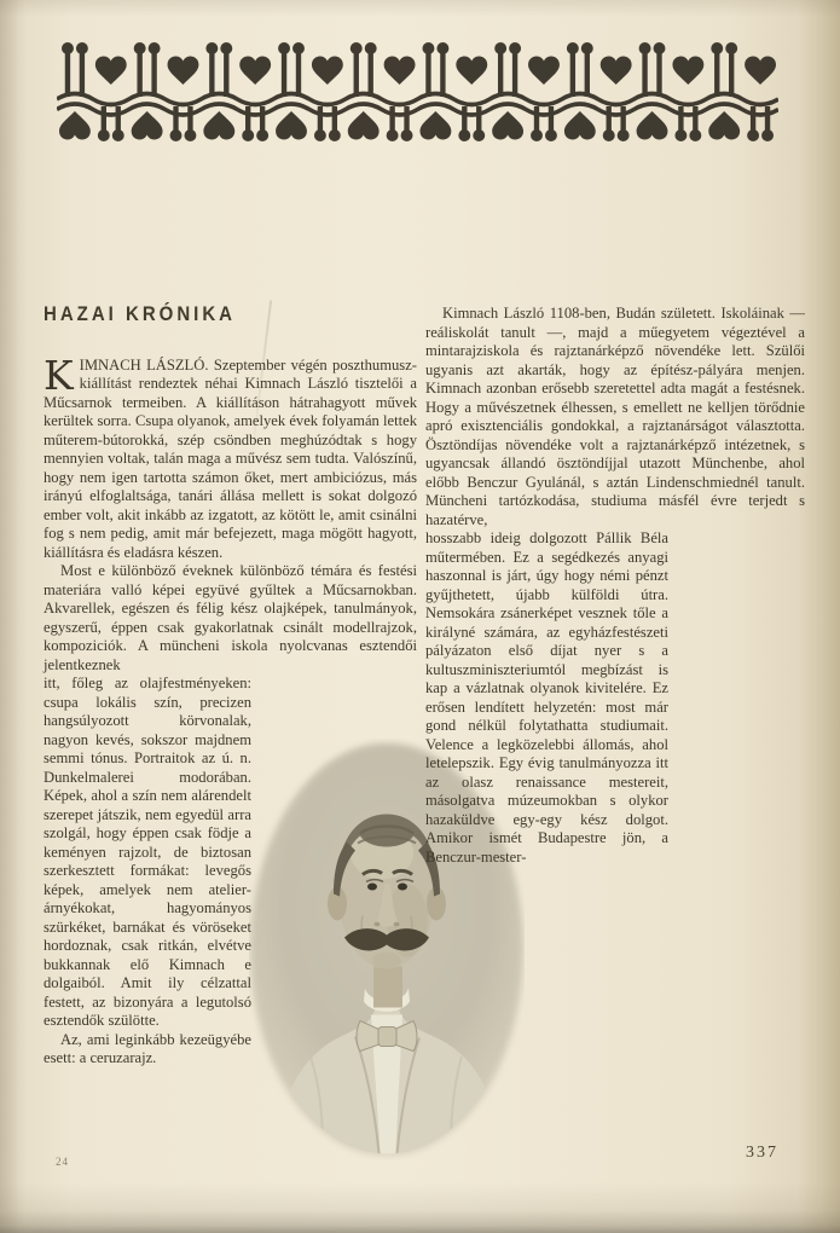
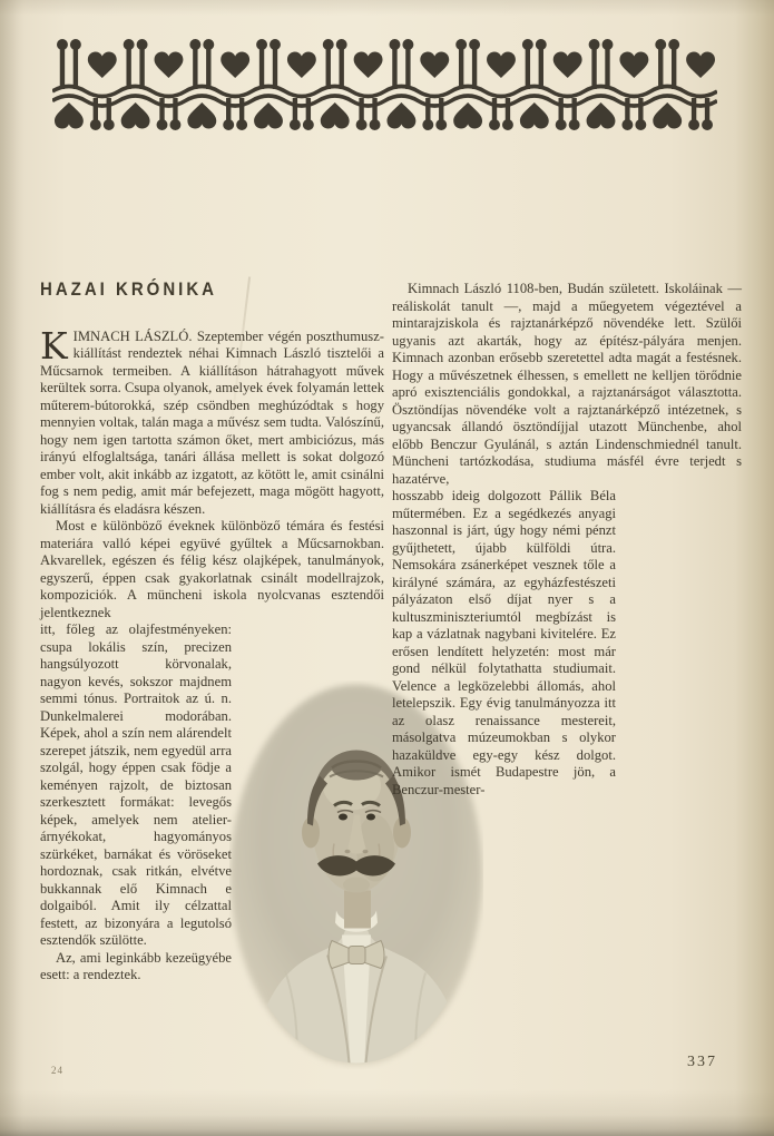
  HAZAI KRÓNIKA
  K
  IMNACH LÁSZLÓ. Szeptember végén poszthumusz-kiállítást rendeztek néhai Kimnach László tisztelői a Műcsarnok termeiben. A kiállításon hátrahagyott művek kerültek sorra. Csupa olyanok, amelyek évek folyamán lettek műterem-bútorokká, szép csöndben meghúzódtak s hogy mennyien voltak, talán maga a művész sem tudta. Valószínű, hogy nem igen tartotta számon őket, mert ambiciózus, más irányú elfoglaltsága, tanári állása mellett is sokat dolgozó ember volt, akit inkább az izgatott, az kötött le, amit csinálni fog s nem pedig, amit már befejezett, maga mögött hagyott, kiállításra és eladásra készen.
  Most e különböző éveknek különböző témára és festési materiára valló képei együvé gyűltek a Műcsarnokban. Akvarellek, egészen és félig kész olajképek, tanulmányok, egyszerű, éppen csak gyakorlatnak csinált modellrajzok, kompoziciók. A müncheni iskola nyolcvanas esztendői jelentkeznek
  itt, főleg az olajfestményeken: csupa lokális szín, precizen hangsúlyozott körvonalak, nagyon kevés, sokszor majdnem semmi tónus. Portraitok az ú. n. Dunkelmalerei modorában. Képek, ahol a szín nem alárendelt szerepet játszik, nem egyedül arra szolgál, hogy éppen csak födje a keményen rajzolt, de biztosan szerkesztett formákat: levegős képek, amelyek nem atelier-árnyékokat, hagyományos szürkéket, barnákat és vöröseket hordoznak, csak ritkán, elvétve bukkannak elő Kimnach e dolgaiból. Amit ily célzattal festett, az bizonyára a legutolsó esztendők szülötte.
- Az, ami leginkább kezeügyébe esett: a ceruzarajz.
+ Az, ami leginkább kezeügyébe esett: a rendeztek.
  Kimnach László 1108-ben, Budán született. Iskoláinak — reáliskolát tanult —, majd a műegyetem végeztével a mintarajziskola és rajztanárképző növendéke lett. Szülői ugyanis azt akarták, hogy az építész-pályára menjen. Kimnach azonban erősebb szeretettel adta magát a festésnek. Hogy a művészetnek élhessen, s emellett ne kelljen törődnie apró exisztenciális gondokkal, a rajztanárságot választotta. Ösztöndíjas növendéke volt a rajztanárképző intézetnek, s ugyancsak állandó ösztöndíjjal utazott Münchenbe, ahol előbb Benczur Gyulánál, s aztán Lindenschmiednél tanult. Müncheni tartózkodása, studiuma másfél évre terjedt s hazatérve,
- hosszabb ideig dolgozott Pállik Béla műtermében. Ez a segédkezés anyagi haszonnal is járt, úgy hogy némi pénzt gyűjthetett, újabb külföldi útra. Nemsokára zsánerképet vesznek tőle a királyné számára, az egyházfestészeti pályázaton első díjat nyer s a kultuszminiszteriumtól megbízást is kap a vázlatnak olyanok kivitelére. Ez erősen lendített helyzetén: most már gond nélkül folytathatta studiumait. Velence a legközelebbi állomás, ahol letelepszik. Egy évig tanulmányozza itt az olasz renaissance mestereit, másolgatva múzeumokban s olykor hazaküldve egy-egy kész dolgot. Amikor ismét Budapestre jön, a Benczur-mester-
+ hosszabb ideig dolgozott Pállik Béla műtermében. Ez a segédkezés anyagi haszonnal is járt, úgy hogy némi pénzt gyűjthetett, újabb külföldi útra. Nemsokára zsánerképet vesznek tőle a királyné számára, az egyházfestészeti pályázaton első díjat nyer s a kultuszminiszteriumtól megbízást is kap a vázlatnak nagybani kivitelére. Ez erősen lendített helyzetén: most már gond nélkül folytathatta studiumait. Velence a legközelebbi állomás, ahol letelepszik. Egy évig tanulmányozza itt az olasz renaissance mestereit, másolgatva múzeumokban s olykor hazaküldve egy-egy kész dolgot. Amikor ismét Budapestre jön, a Benczur-mester-
  24
  337
